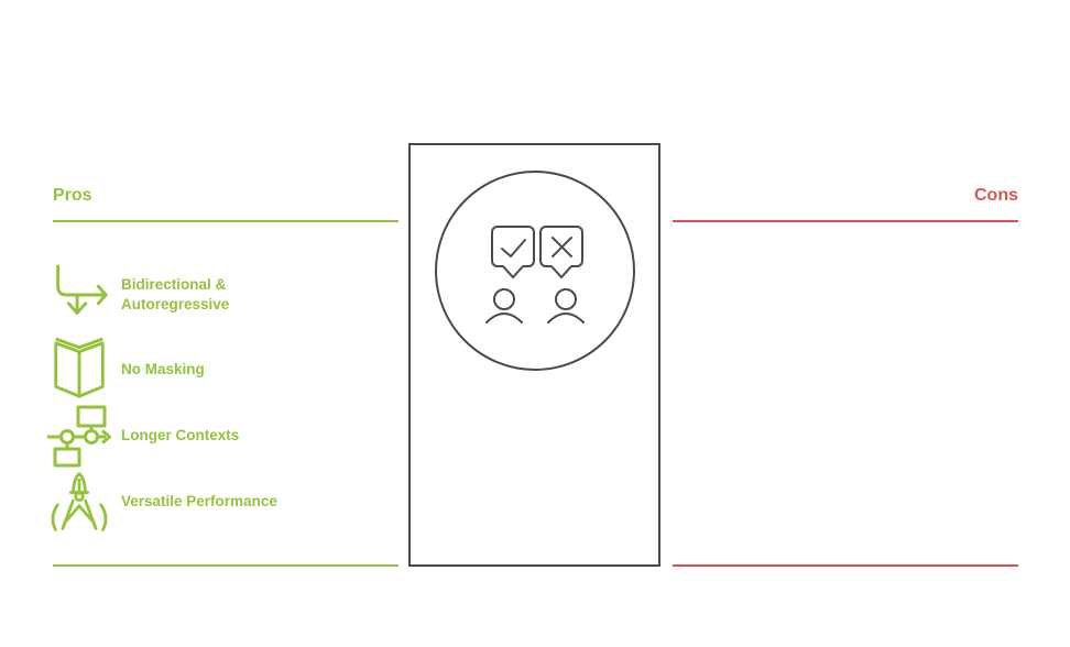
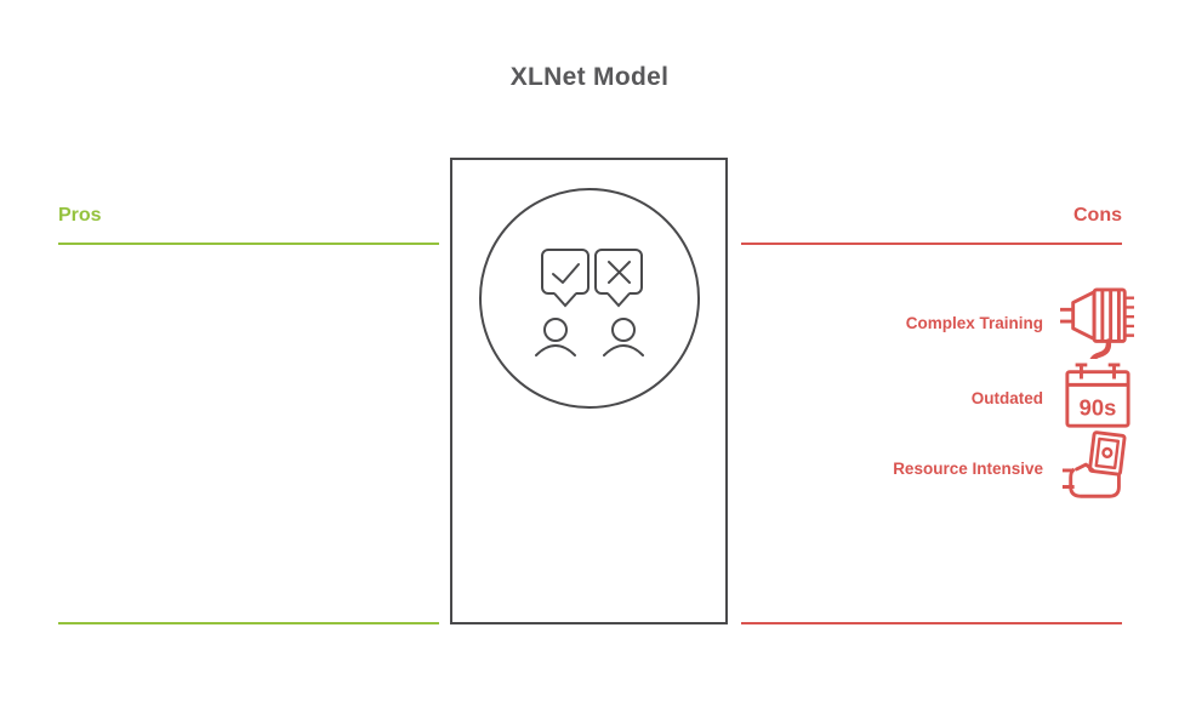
+ XLNet Model
  Pros
- Bidirectional & Autoregressive
- No Masking
- Longer Contexts
- Versatile Performance
  Cons
+ Complex Training
+ Outdated
+ 90s
+ Resource Intensive
